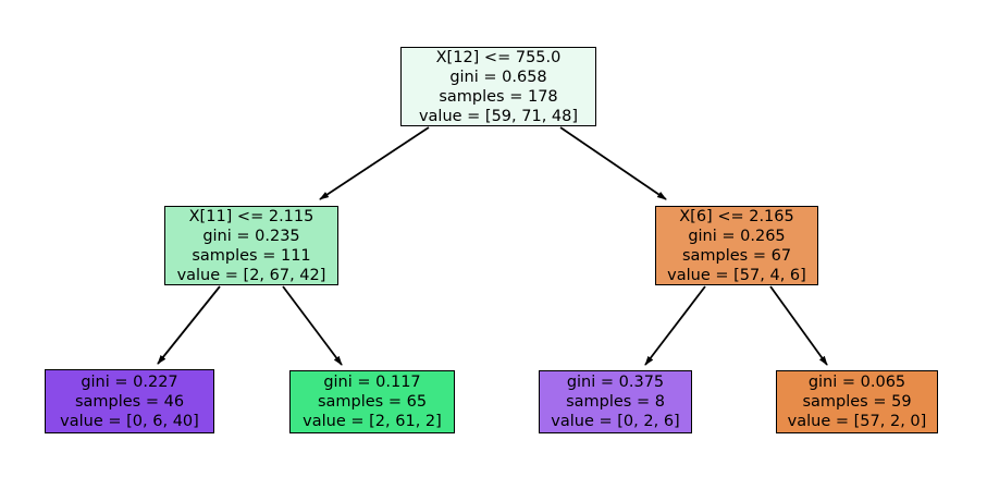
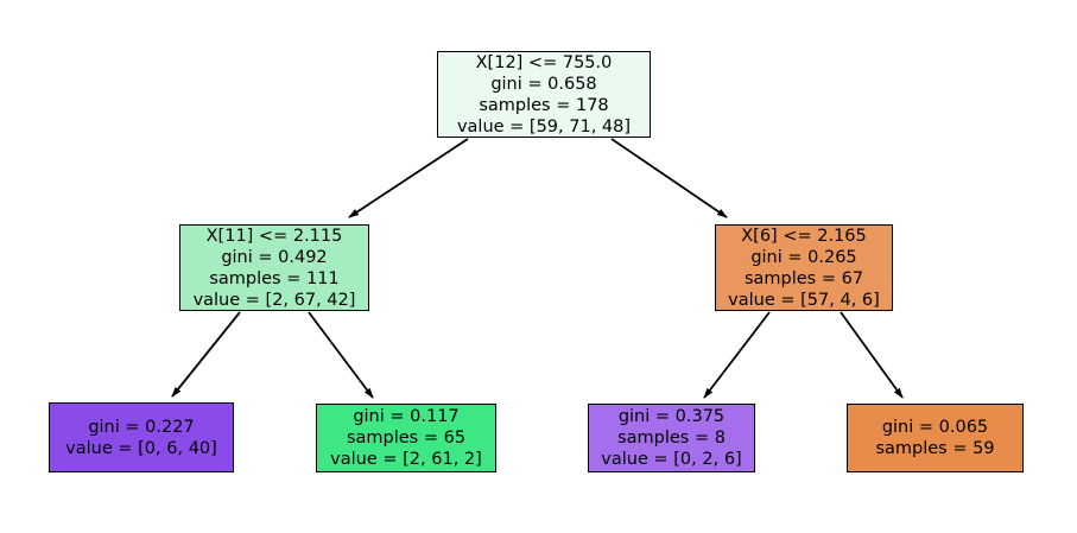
  X[12] <= 755.0
  gini = 0.658
  samples = 178
  value = [59, 71, 48]
  X[11] <= 2.115
- gini = 0.235
+ gini = 0.492
  samples = 111
  value = [2, 67, 42]
  X[6] <= 2.165
  gini = 0.265
  samples = 67
  value = [57, 4, 6]
  gini = 0.227
- samples = 46
  value = [0, 6, 40]
  gini = 0.117
  samples = 65
  value = [2, 61, 2]
  gini = 0.375
  samples = 8
  value = [0, 2, 6]
  gini = 0.065
  samples = 59
- value = [57, 2, 0]
